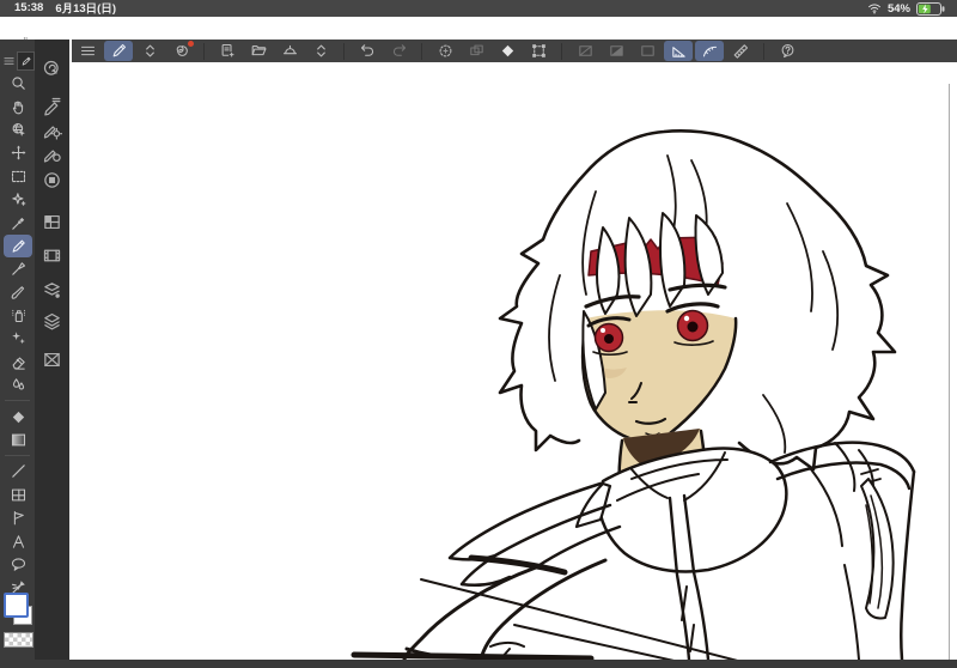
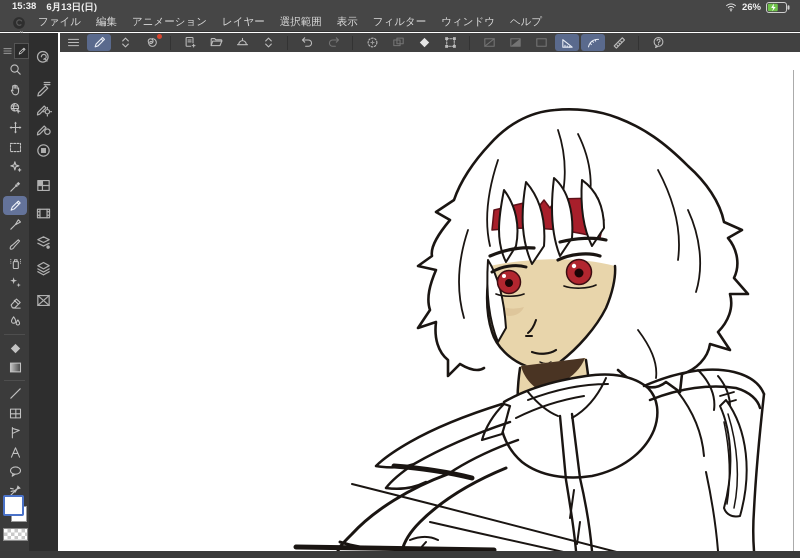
  15:38
  6月13日(日)
- 54%
+ 26%
+ ファイル
+ 編集
+ アニメーション
+ レイヤー
+ 選択範囲
+ 表示
+ フィルター
+ ウィンドウ
+ ヘルプ
